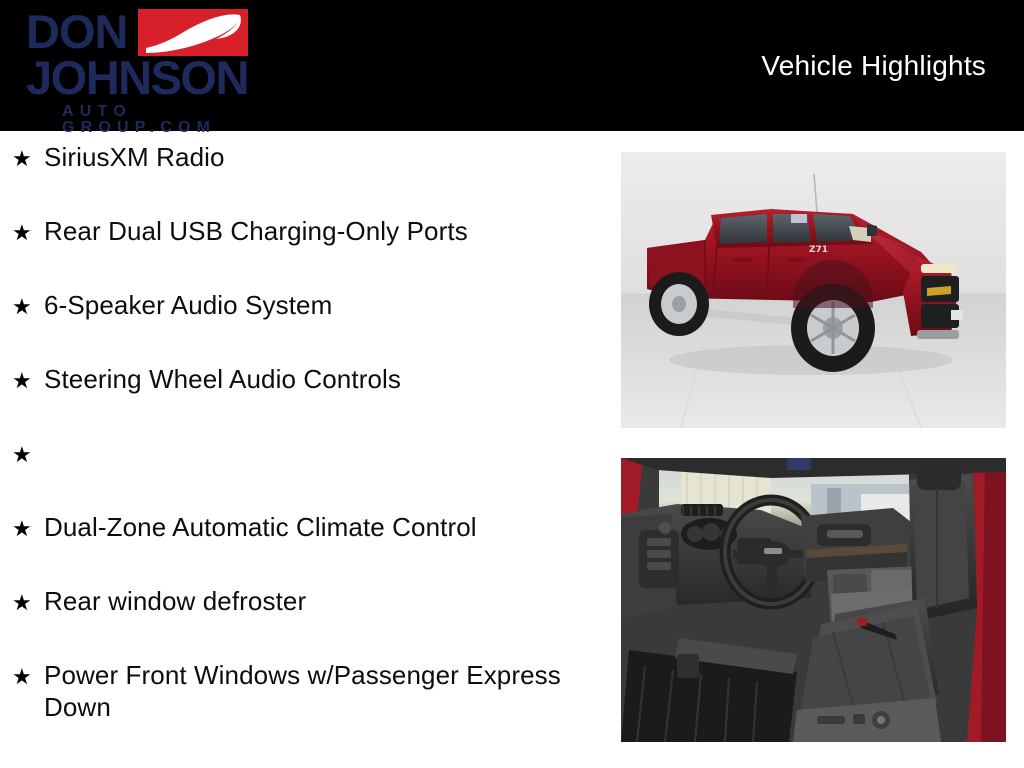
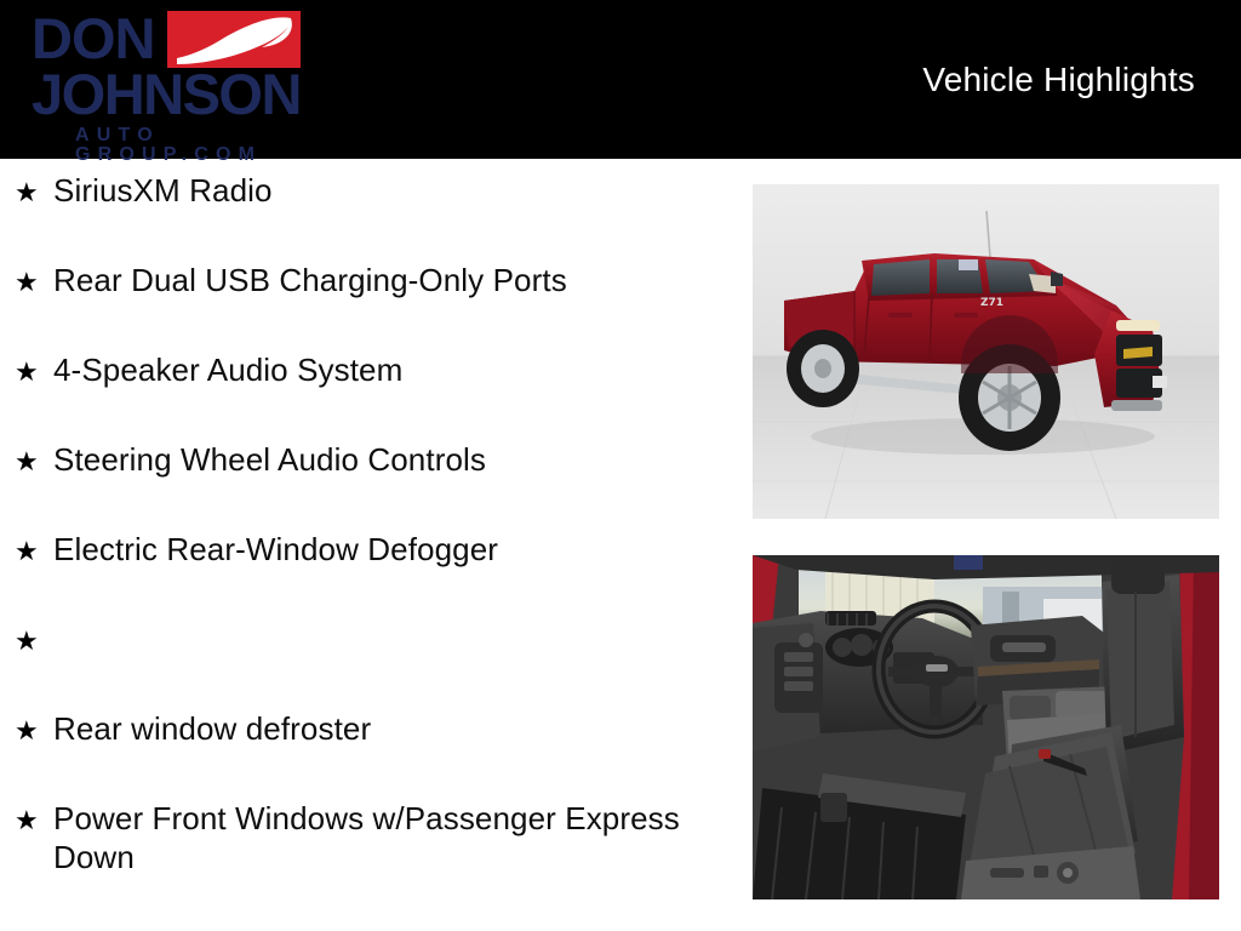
  DON
  JOHNSON
  AUTO GROUP.COM
  Vehicle Highlights
  ★
  SiriusXM Radio
  ★
  Rear Dual USB Charging-Only Ports
  ★
- 6-Speaker Audio System
+ 4-Speaker Audio System
  ★
  Steering Wheel Audio Controls
  ★
+ Electric Rear-Window Defogger
  ★
- Dual-Zone Automatic Climate Control
  ★
  Rear window defroster
  ★
  Power Front Windows w/Passenger Express Down
  Z71
